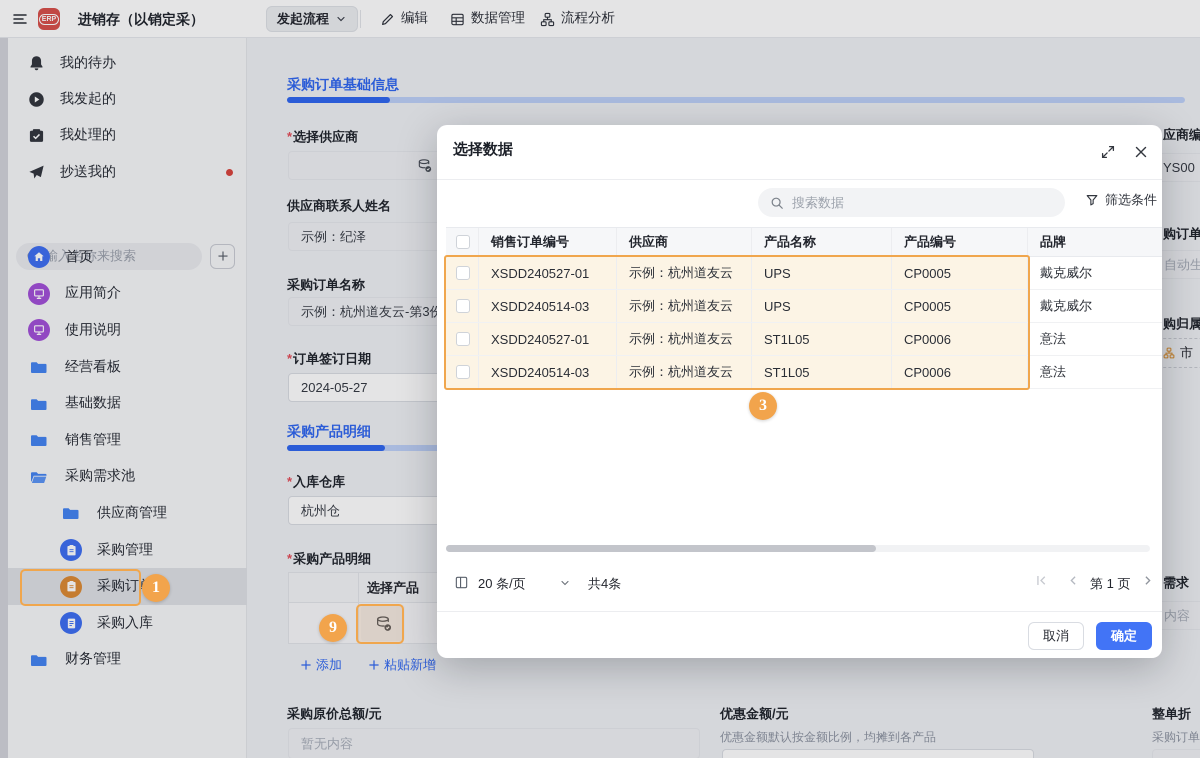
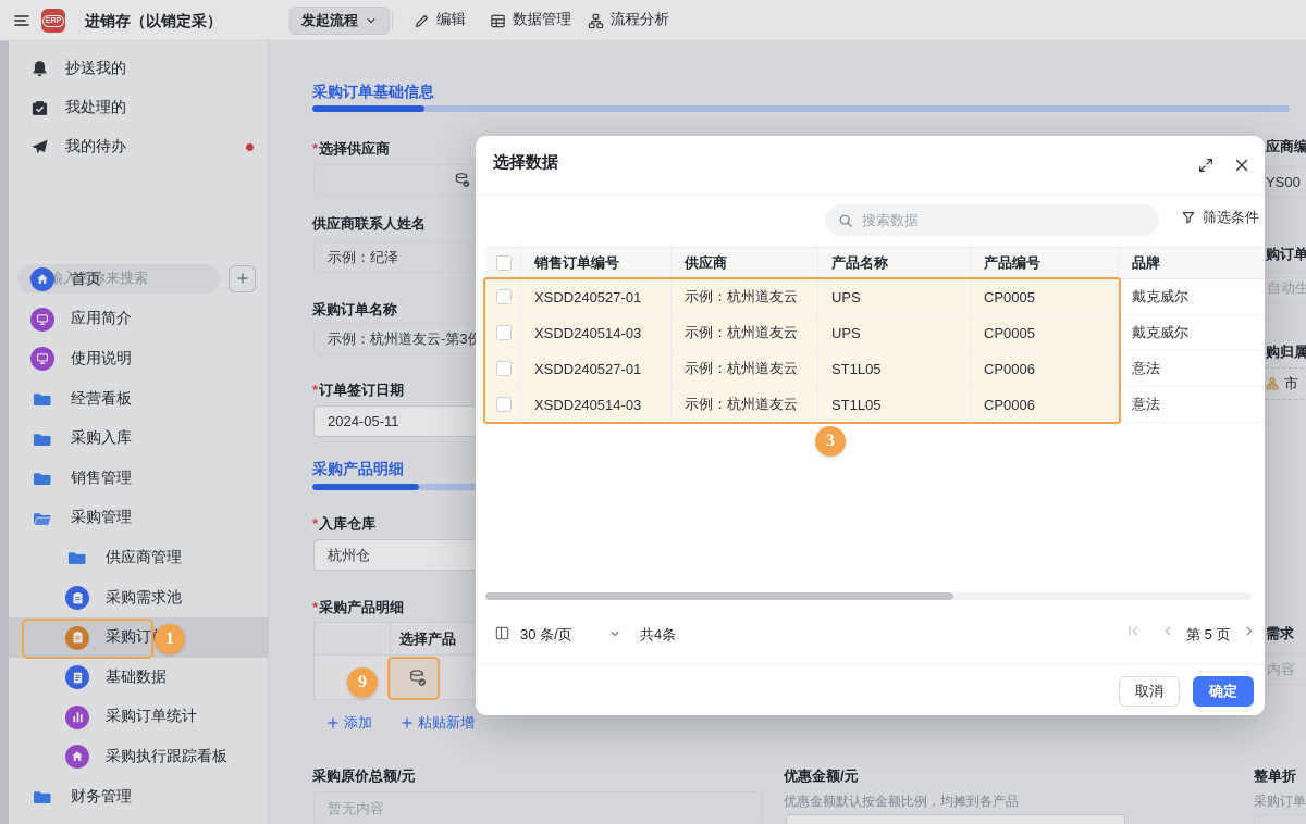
  进销存（以销定采）
  发起流程
  编辑
  数据管理
  流程分析
- 我的待办
+ 抄送我的
- 我发起的
  我处理的
- 抄送我的
+ 我的待办
  输入名称来搜索
  首页
  应用简介
  使用说明
  经营看板
- 基础数据
+ 采购入库
  销售管理
- 采购需求池
+ 采购管理
  供应商管理
- 采购管理
+ 采购需求池
  采购订
- 采购入库
+ 基础数据
+ 采购订单统计
+ 采购执行跟踪看板
  财务管理
  采购订单基础信息
  *选择供应商
  供应商联系人姓名
  示例：纪泽
  采购订单名称
  示例：杭州道友云-第3
  *订单签订日期
- 2024-05-27
+ 2024-05-11
  采购产品明细
  *入库仓库
  杭州仓
  *采购产品明细
  选择产品
  添加
  粘贴新增
  采购原价总额/元
  暂无内容
  优惠金额/元
  优惠金额默认按金额比例，均摊到各产品
  整单折
  采购订单
  应商编
  YS00
  购订单
  自动生
  购归属
  市
  需求
  内容
  选择数据
  搜索数据
  筛选条件
  销售订单编号
  供应商
  产品名称
  产品编号
  品牌
  XSDD240527-01
  示例：杭州道友云
  UPS
  CP0005
  戴克威尔
  XSDD240514-03
  示例：杭州道友云
  UPS
  CP0005
  戴克威尔
  XSDD240527-01
  示例：杭州道友云
  ST1L05
  CP0006
  意法
  XSDD240514-03
  示例：杭州道友云
  ST1L05
  CP0006
  意法
- 20 条/页
+ 30 条/页
  共4条
- 第 1 页
+ 第 5 页
  取消
  确定
  1
  9
  3
